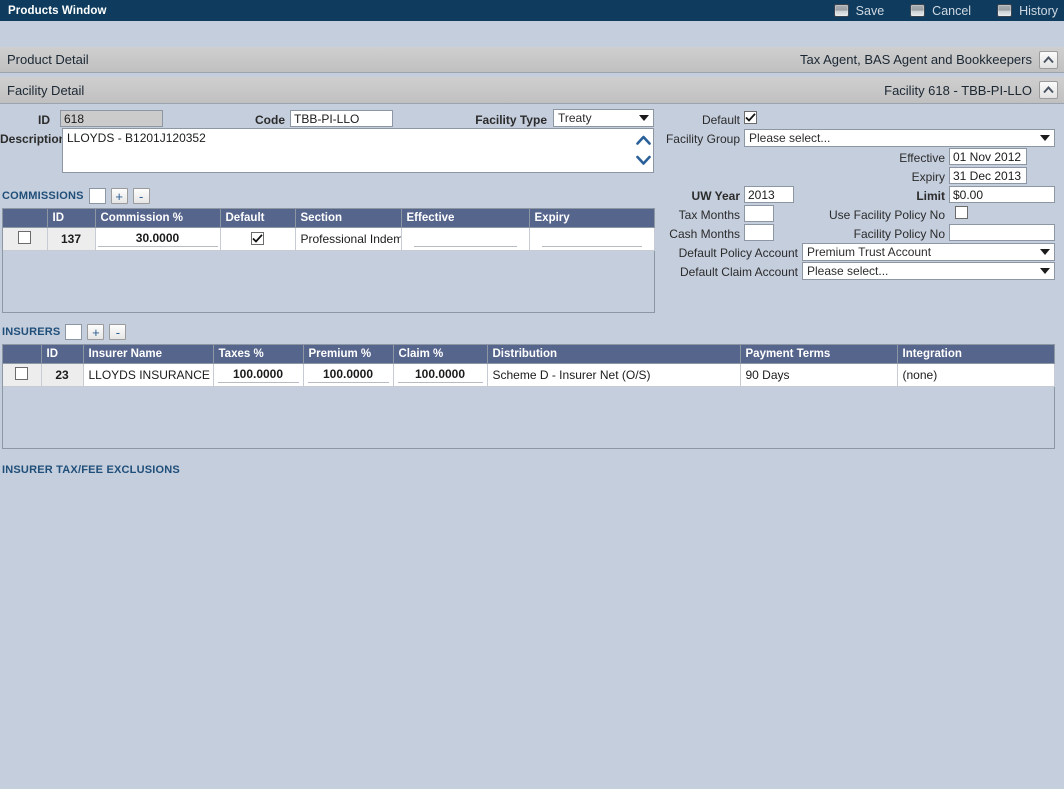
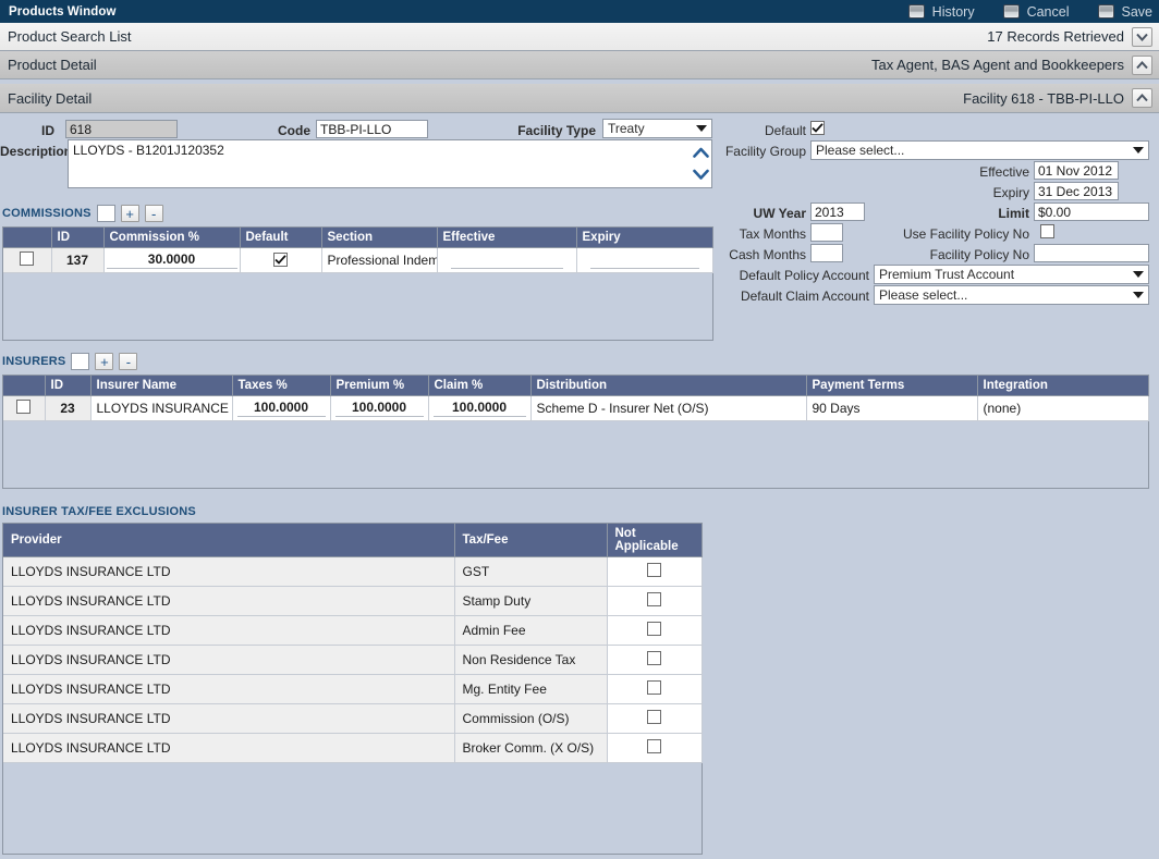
  Products Window
- Save
+ History
  Cancel
- History
+ Save
+ Product Search List
+ 17 Records Retrieved
  Product Detail
  Tax Agent, BAS Agent and Bookkeepers
  Facility Detail
  Facility 618 - TBB-PI-LLO
  ID
  618
  Code
  TBB-PI-LLO
  Facility Type
  Treaty
  Descriptio
  LLOYDS - B1201J120352
  Default
  Facility Group
  Please select...
  Effective
  01 Nov 2012
  Expiry
  31 Dec 2013
  UW Year
  2013
  Limit
  $0.00
  Tax Months
  Use Facility Policy No
  Cash Months
  Facility Policy No
  Default Policy Account
  Premium Trust Account
  Default Claim Account
  Please select...
  COMMISSIONS
  +
  -
  	ID	Commission %	Default	Section	Effective	Expiry
  	137	30.0000		Professional Indem
  INSURERS
  +
  -
  	ID	Insurer Name	Taxes %	Premium %	Claim %	Distribution	Payment Terms	Integration
  	23	LLOYDS INSURANCE	100.0000	100.0000	100.0000	Scheme D - Insurer Net (O/S)	90 Days	(none)
  INSURER TAX/FEE EXCLUSIONS
+ Provider	Tax/Fee	Not Applicable
+ LLOYDS INSURANCE LTD	GST
+ LLOYDS INSURANCE LTD	Stamp Duty
+ LLOYDS INSURANCE LTD	Admin Fee
+ LLOYDS INSURANCE LTD	Non Residence Tax
+ LLOYDS INSURANCE LTD	Mg. Entity Fee
+ LLOYDS INSURANCE LTD	Commission (O/S)
+ LLOYDS INSURANCE LTD	Broker Comm. (X O/S)
